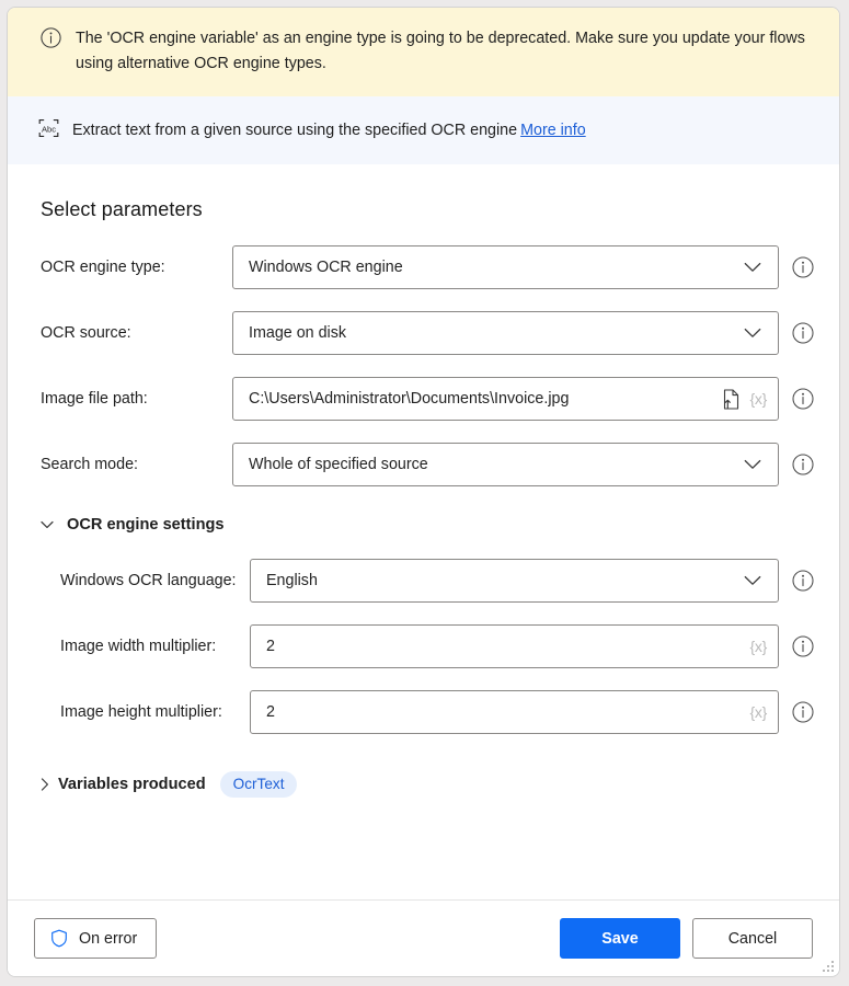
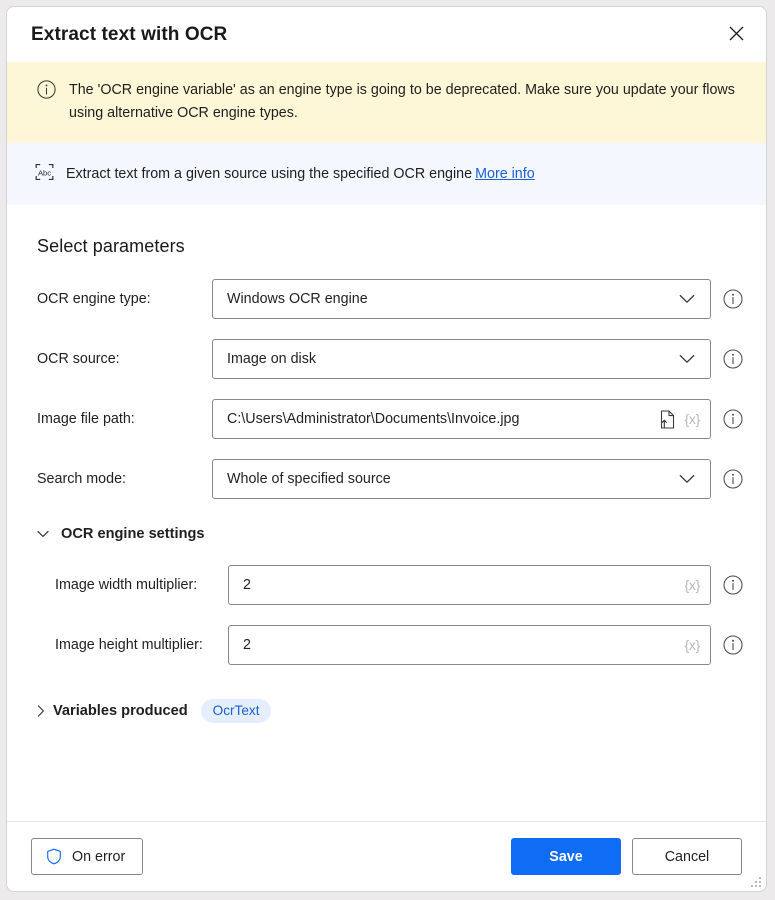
+ Extract text with OCR
  The 'OCR engine variable' as an engine type is going to be deprecated. Make sure you update your flows using alternative OCR engine types.
  Abc
  Extract text from a given source using the specified OCR engine More info
  Select parameters
  OCR engine type:
  Windows OCR engine
  OCR source:
  Image on disk
  Image file path:
  C:\Users\Administrator\Documents\Invoice.jpg
  {x}
  Search mode:
  Whole of specified source
  OCR engine settings
- Windows OCR language:
- English
  Image width multiplier:
  2
  {x}
  Image height multiplier:
  2
  {x}
  Variables produced
  OcrText
  On error
  Save
  Cancel
